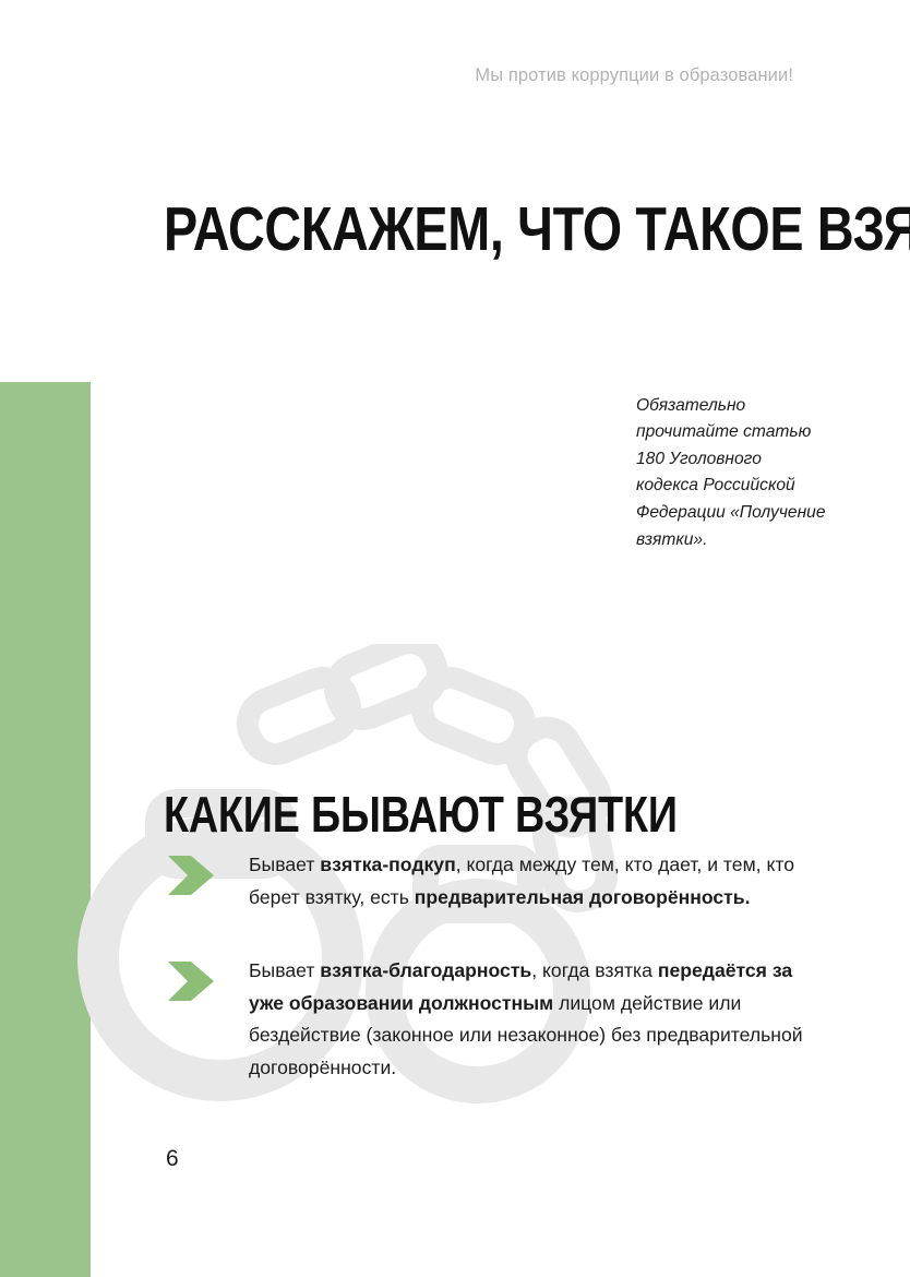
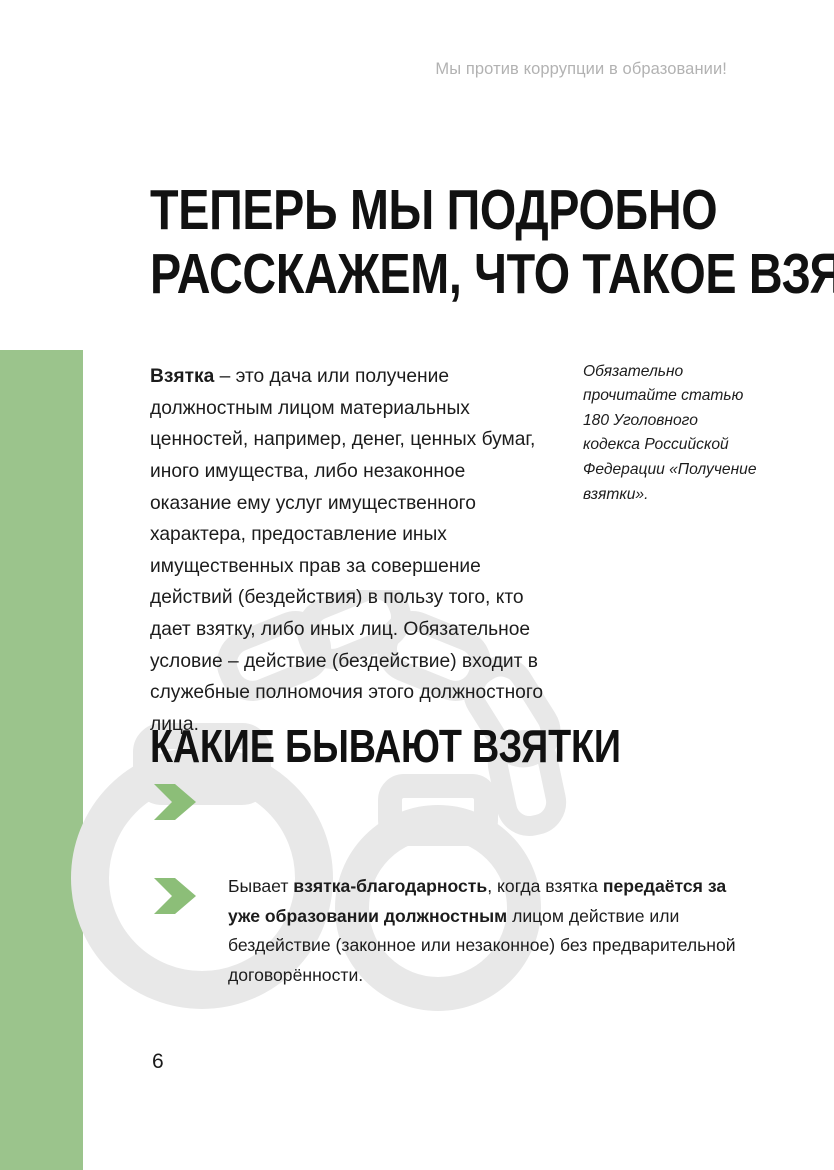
  Мы против коррупции в образовании!
+ ТЕПЕРЬ МЫ ПОДРОБНО
  РАССКАЖЕМ, ЧТО ТАКОЕ ВЗЯ
+ Взятка – это дача или получение должностным лицом материальных ценностей, например, денег, ценных бумаг, иного имущества, либо незаконное оказание ему услуг имущественного характера, предоставление иных имущественных прав за совершение действий (бездействия) в пользу того, кто дает взятку, либо иных лиц. Обязательное условие – действие (бездействие) входит в служебные полномочия этого должностного лица.
  Обязательно прочитайте статью 180 Уголовного кодекса Российской Федерации «Получение взятки».
  КАКИЕ БЫВАЮТ ВЗЯТКИ
- Бывает взятка-подкуп, когда между тем, кто дает, и тем, кто берет взятку, есть предварительная договорённость.
  Бывает взятка-благодарность, когда взятка передаётся за уже образовании должностным лицом действие или бездействие (законное или незаконное) без предварительной договорённости.
  6
